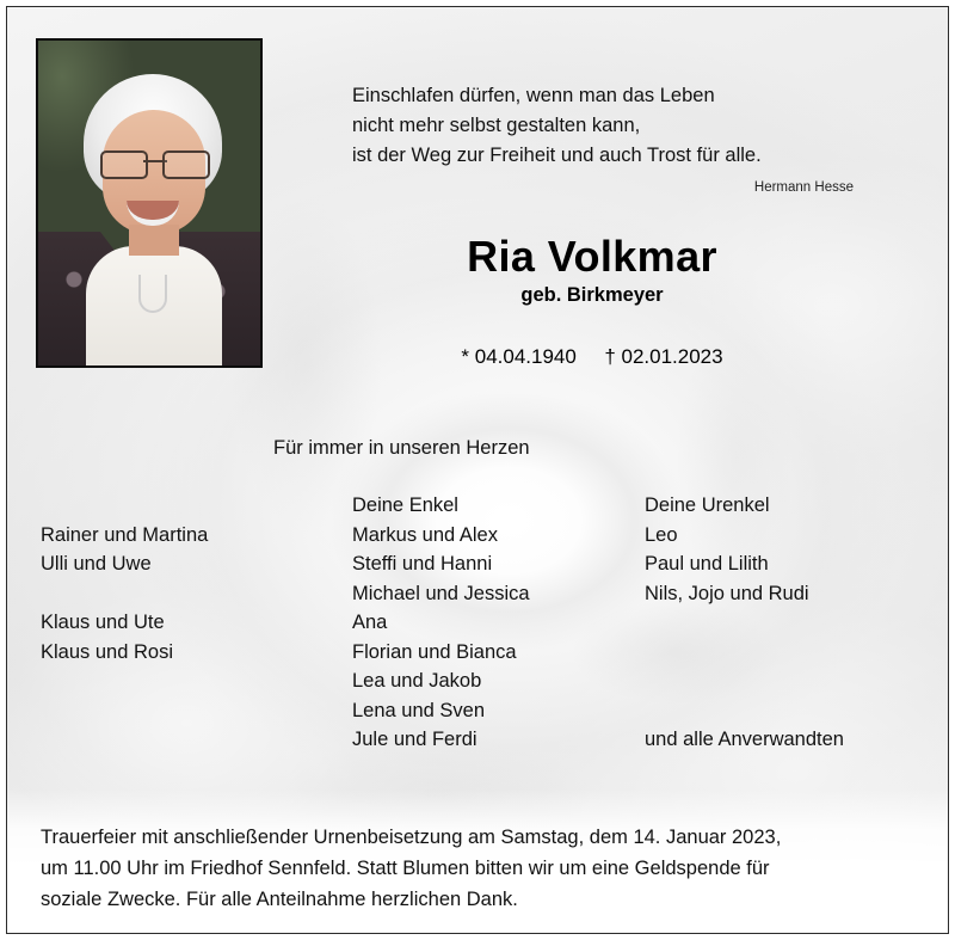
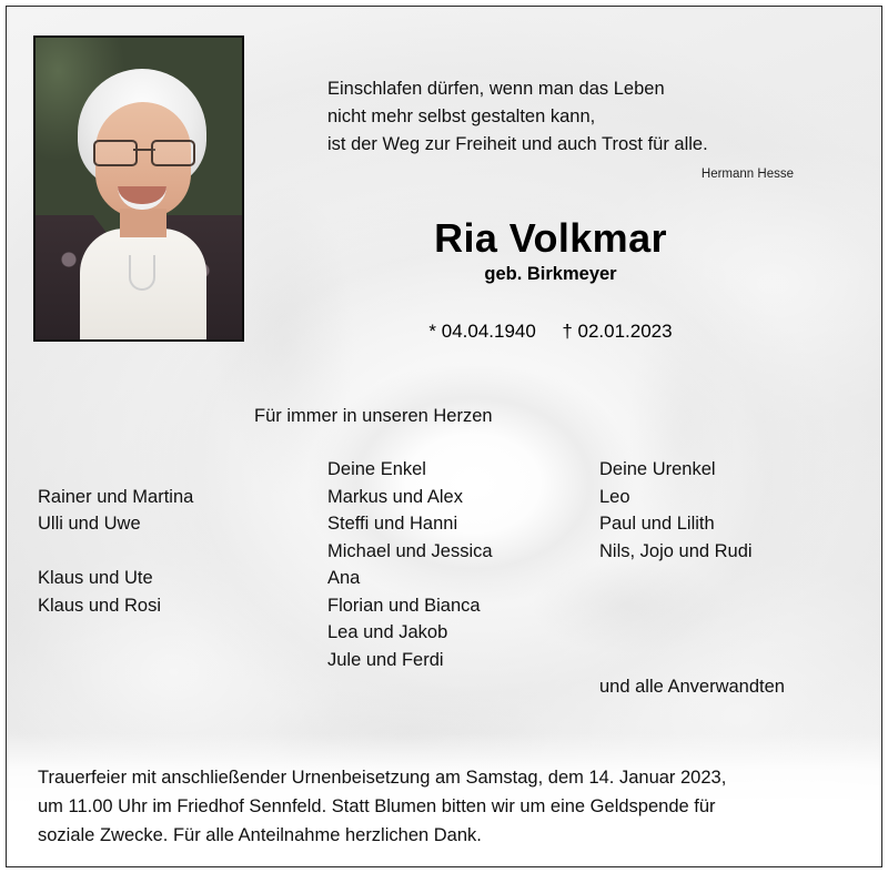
  Einschlafen dürfen, wenn man das Leben
  nicht mehr selbst gestalten kann,
  ist der Weg zur Freiheit und auch Trost für alle.
  Hermann Hesse
  Ria Volkmar
  geb. Birkmeyer
  * 04.04.1940 † 02.01.2023
  Für immer in unseren Herzen
  Rainer und Martina
  Ulli und Uwe
  Klaus und Ute
  Klaus und Rosi
  Deine Enkel
  Markus und Alex
  Steffi und Hanni
  Michael und Jessica
  Ana
  Florian und Bianca
  Lea und Jakob
- Lena und Sven
  Jule und Ferdi
  Deine Urenkel
  Leo
  Paul und Lilith
  Nils, Jojo und Rudi
  und alle Anverwandten
  Trauerfeier mit anschließender Urnenbeisetzung am Samstag, dem 14. Januar 2023,
  um 11.00 Uhr im Friedhof Sennfeld. Statt Blumen bitten wir um eine Geldspende für
  soziale Zwecke. Für alle Anteilnahme herzlichen Dank.
